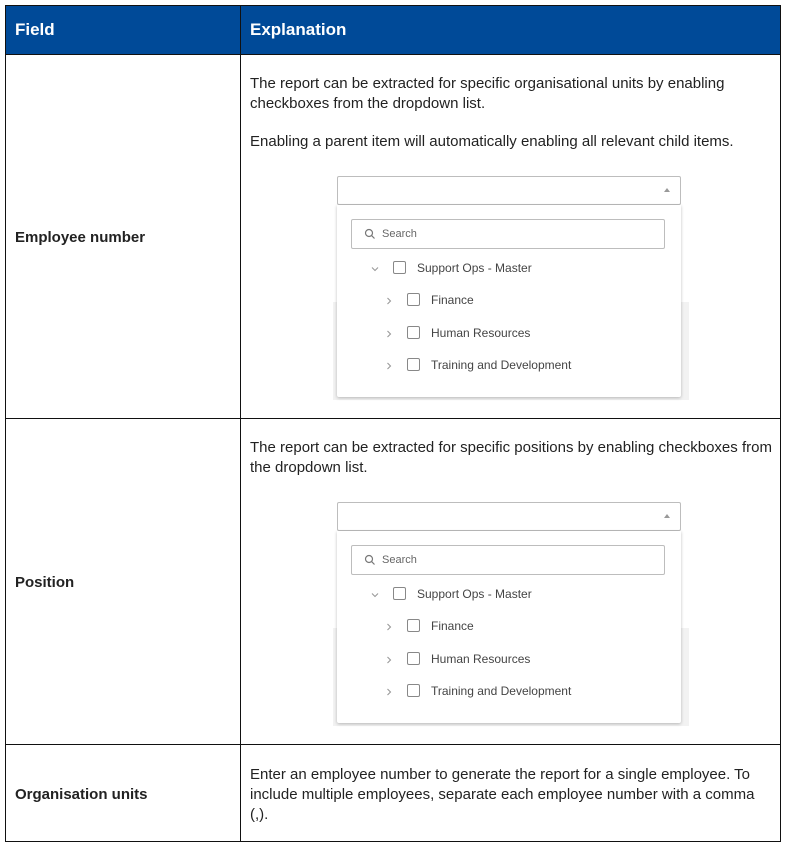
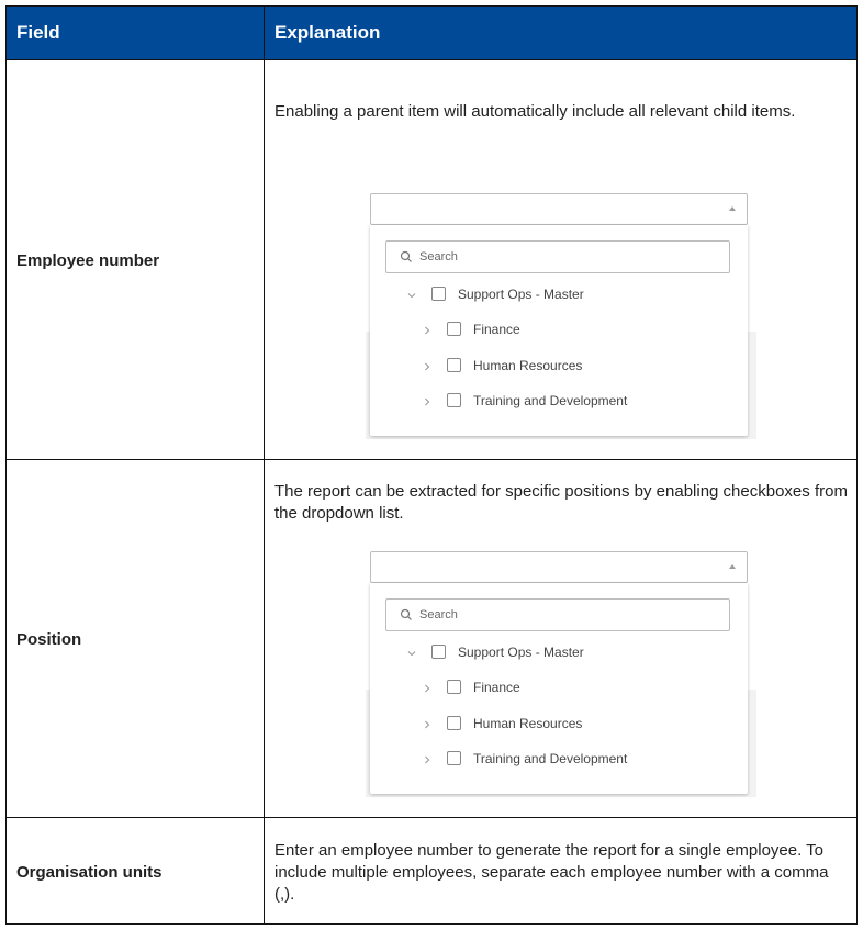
  Field
  Explanation
  Employee number
- The report can be extracted for specific organisational units by enabling checkboxes from the dropdown list.
- Enabling a parent item will automatically enabling all relevant child items.
+ Enabling a parent item will automatically include all relevant child items.
  Search
  Support Ops - Master
  Finance
  Human Resources
  Training and Development
  Position
  The report can be extracted for specific positions by enabling checkboxes from the dropdown list.
  Search
  Support Ops - Master
  Finance
  Human Resources
  Training and Development
  Organisation units
  Enter an employee number to generate the report for a single employee. To include multiple employees, separate each employee number with a comma (,).
